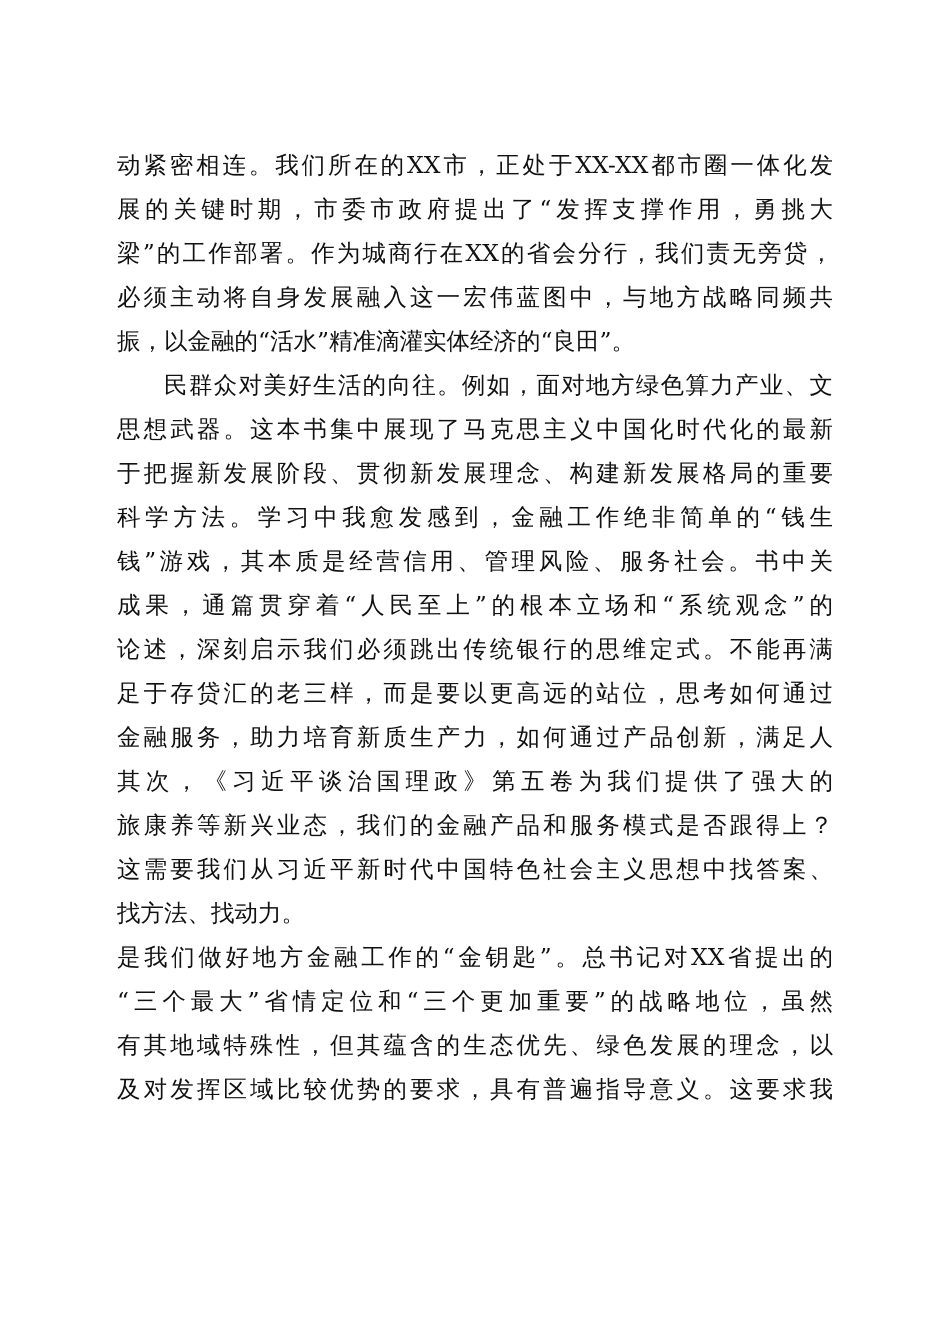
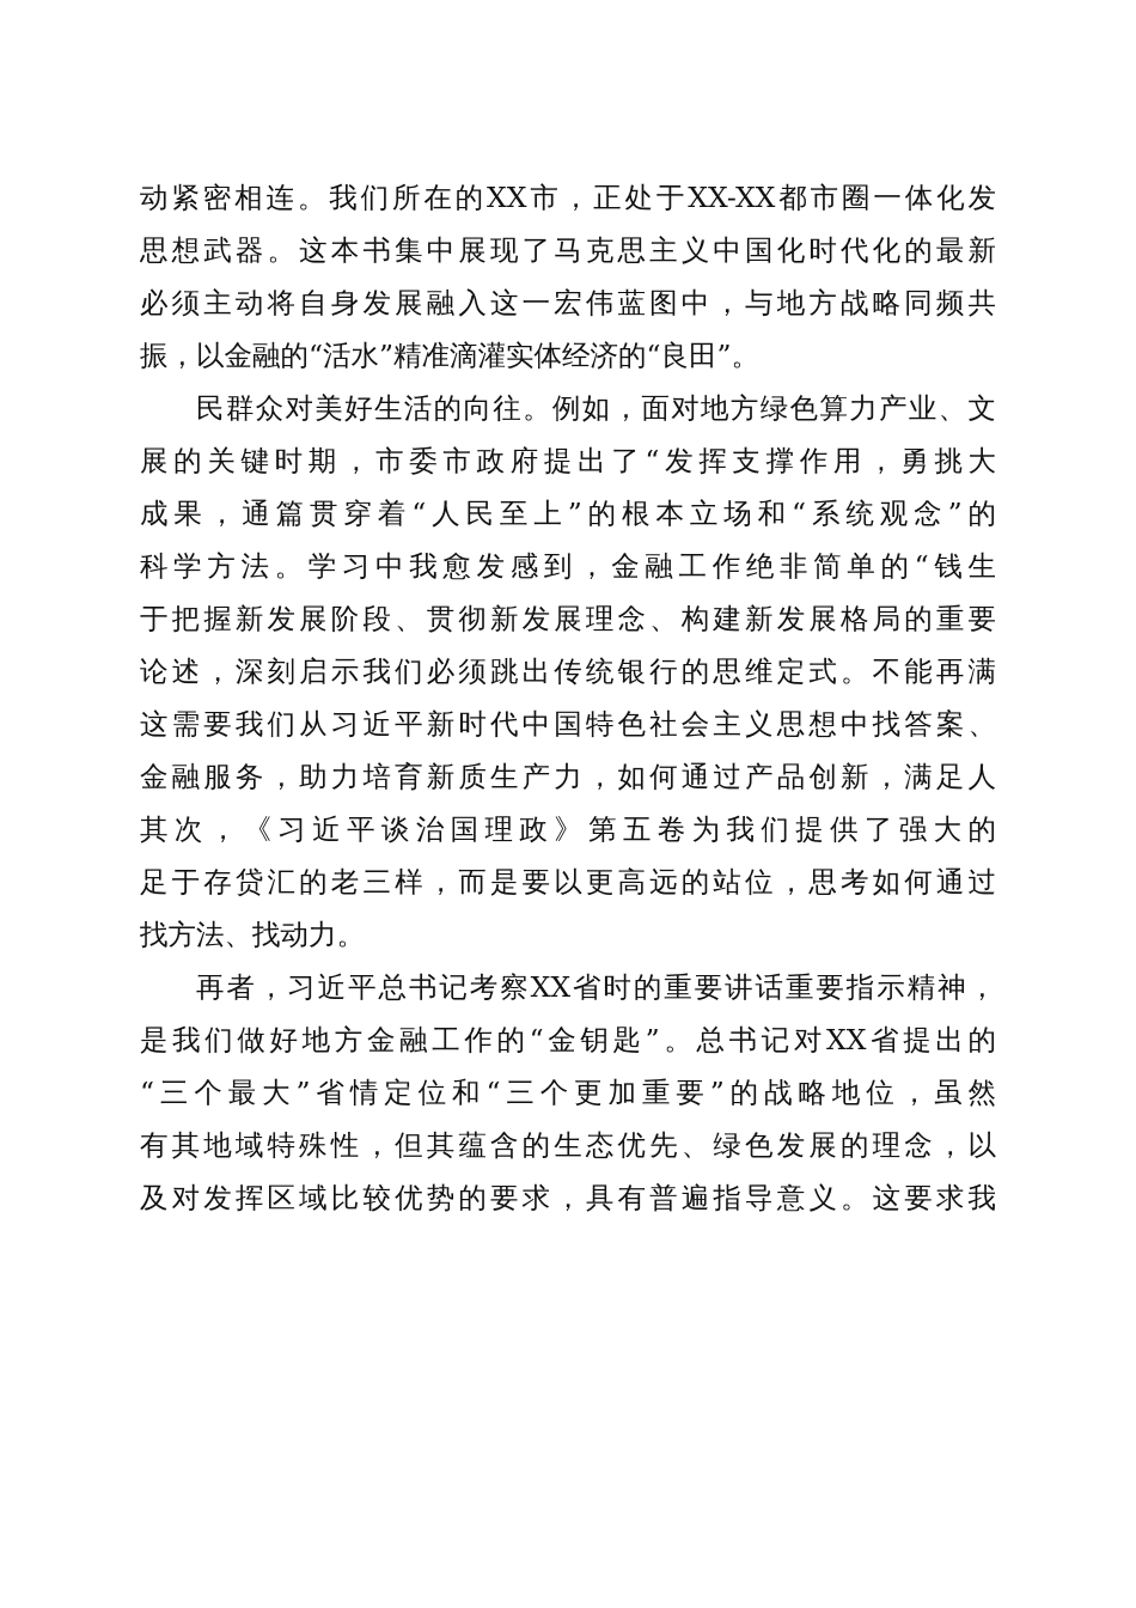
  动紧密相连。我们所在的XX市，正处于XX-XX都市圈一体化发
- 展的关键时期，市委市政府提出了“发挥支撑作用，勇挑大
+ 思想武器。这本书集中展现了马克思主义中国化时代化的最新
- 梁”的工作部署。作为城商行在XX的省会分行，我们责无旁贷，
  必须主动将自身发展融入这一宏伟蓝图中，与地方战略同频共
  振，以金融的“活水”精准滴灌实体经济的“良田”。
  民群众对美好生活的向往。例如，面对地方绿色算力产业、文
- 思想武器。这本书集中展现了马克思主义中国化时代化的最新
+ 展的关键时期，市委市政府提出了“发挥支撑作用，勇挑大
- 于把握新发展阶段、贯彻新发展理念、构建新发展格局的重要
+ 成果，通篇贯穿着“人民至上”的根本立场和“系统观念”的
  科学方法。学习中我愈发感到，金融工作绝非简单的“钱生
- 钱”游戏，其本质是经营信用、管理风险、服务社会。书中关
- 成果，通篇贯穿着“人民至上”的根本立场和“系统观念”的
+ 于把握新发展阶段、贯彻新发展理念、构建新发展格局的重要
  论述，深刻启示我们必须跳出传统银行的思维定式。不能再满
- 足于存贷汇的老三样，而是要以更高远的站位，思考如何通过
+ 这需要我们从习近平新时代中国特色社会主义思想中找答案、
  金融服务，助力培育新质生产力，如何通过产品创新，满足人
  其次，《习近平谈治国理政》第五卷为我们提供了强大的
- 旅康养等新兴业态，我们的金融产品和服务模式是否跟得上？
- 这需要我们从习近平新时代中国特色社会主义思想中找答案、
+ 足于存贷汇的老三样，而是要以更高远的站位，思考如何通过
  找方法、找动力。
+ 再者，习近平总书记考察XX省时的重要讲话重要指示精神，
  是我们做好地方金融工作的“金钥匙”。总书记对XX省提出的
  “三个最大”省情定位和“三个更加重要”的战略地位，虽然
  有其地域特殊性，但其蕴含的生态优先、绿色发展的理念，以
  及对发挥区域比较优势的要求，具有普遍指导意义。这要求我
